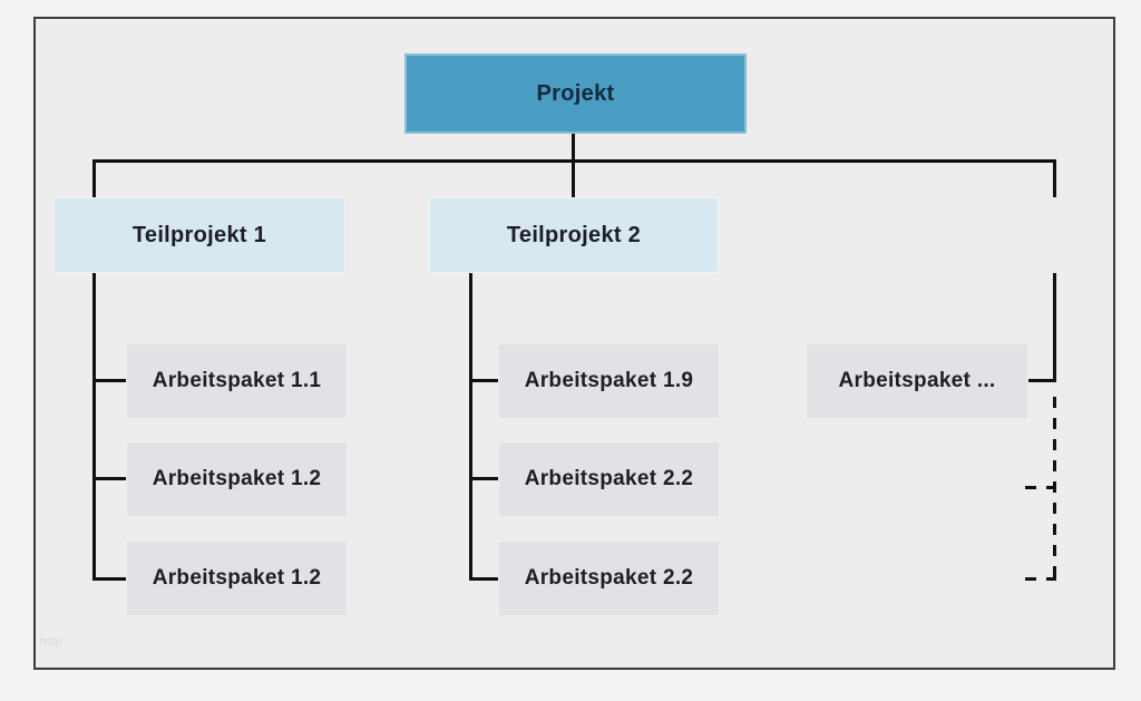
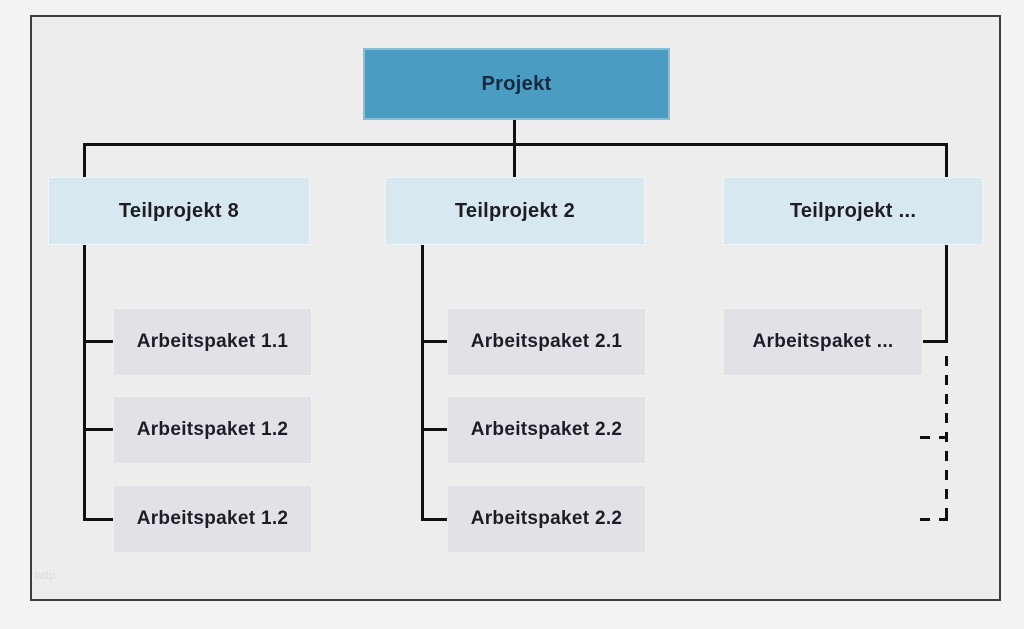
  Projekt
- Teilprojekt 1
+ Teilprojekt 8
  Teilprojekt 2
+ Teilprojekt ...
  Arbeitspaket 1.1
  Arbeitspaket 1.2
  Arbeitspaket 1.2
- Arbeitspaket 1.9
+ Arbeitspaket 2.1
  Arbeitspaket 2.2
  Arbeitspaket 2.2
  Arbeitspaket ...
